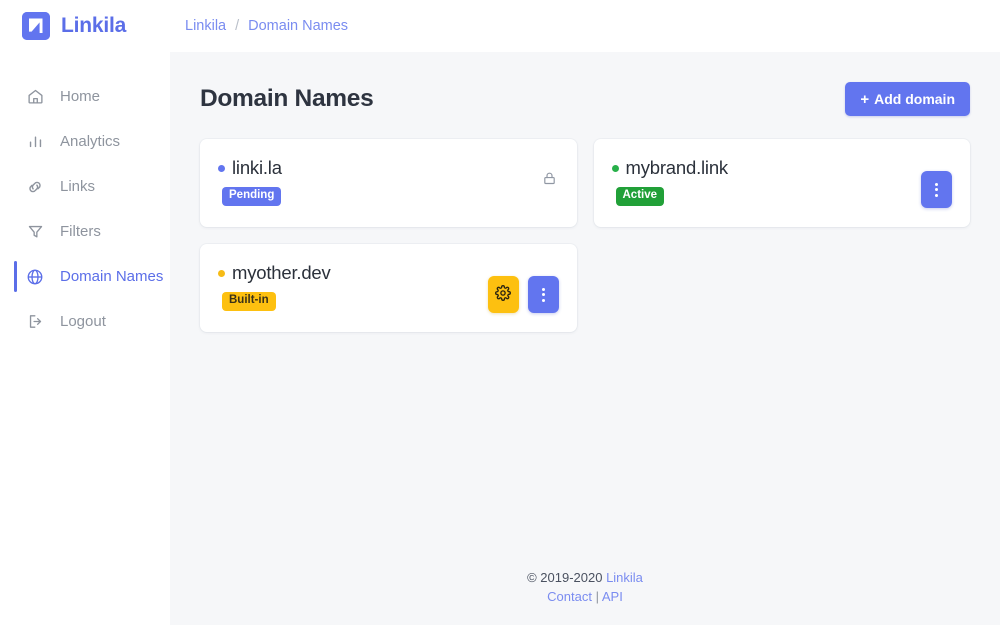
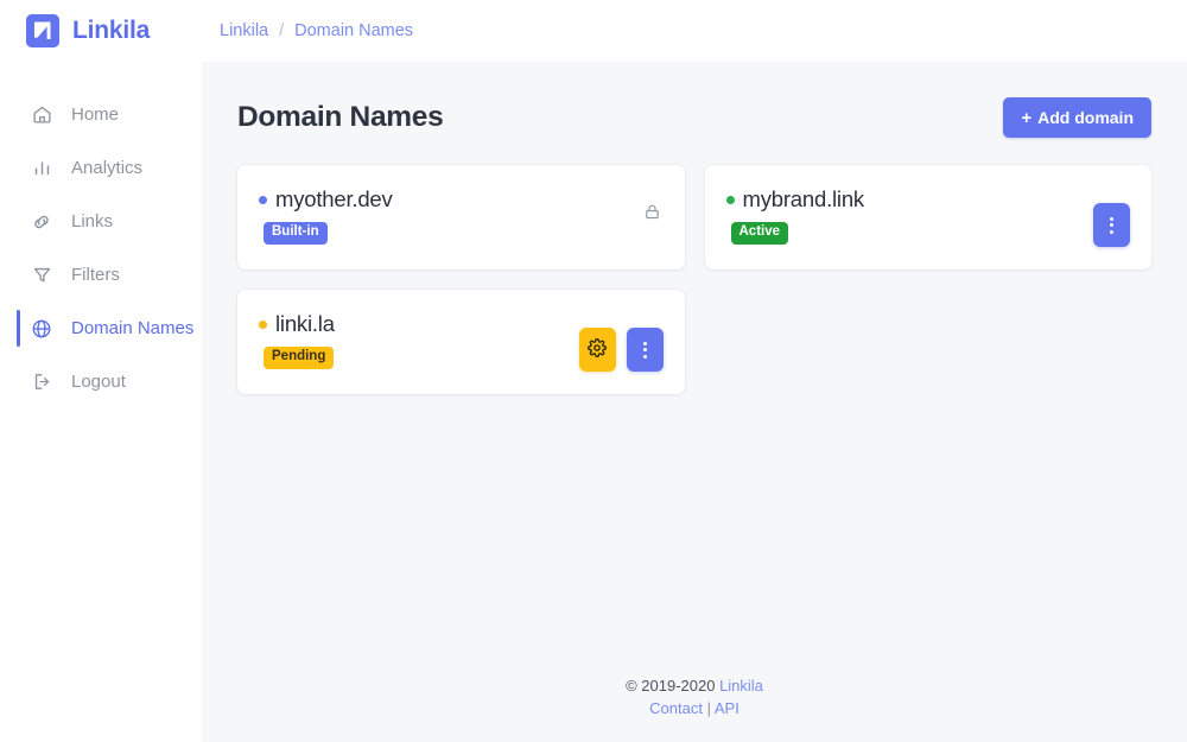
  Linkila
  Home
  Analytics
  Links
  Filters
  Domain Names
  Logout
  Linkila
  /
  Domain Names
  Domain Names
  +
  Add domain
- linki.la
+ myother.dev
- Pending
+ Built-in
  mybrand.link
  Active
- myother.dev
+ linki.la
- Built-in
+ Pending
  © 2019-2020 Linkila
  Contact | API
